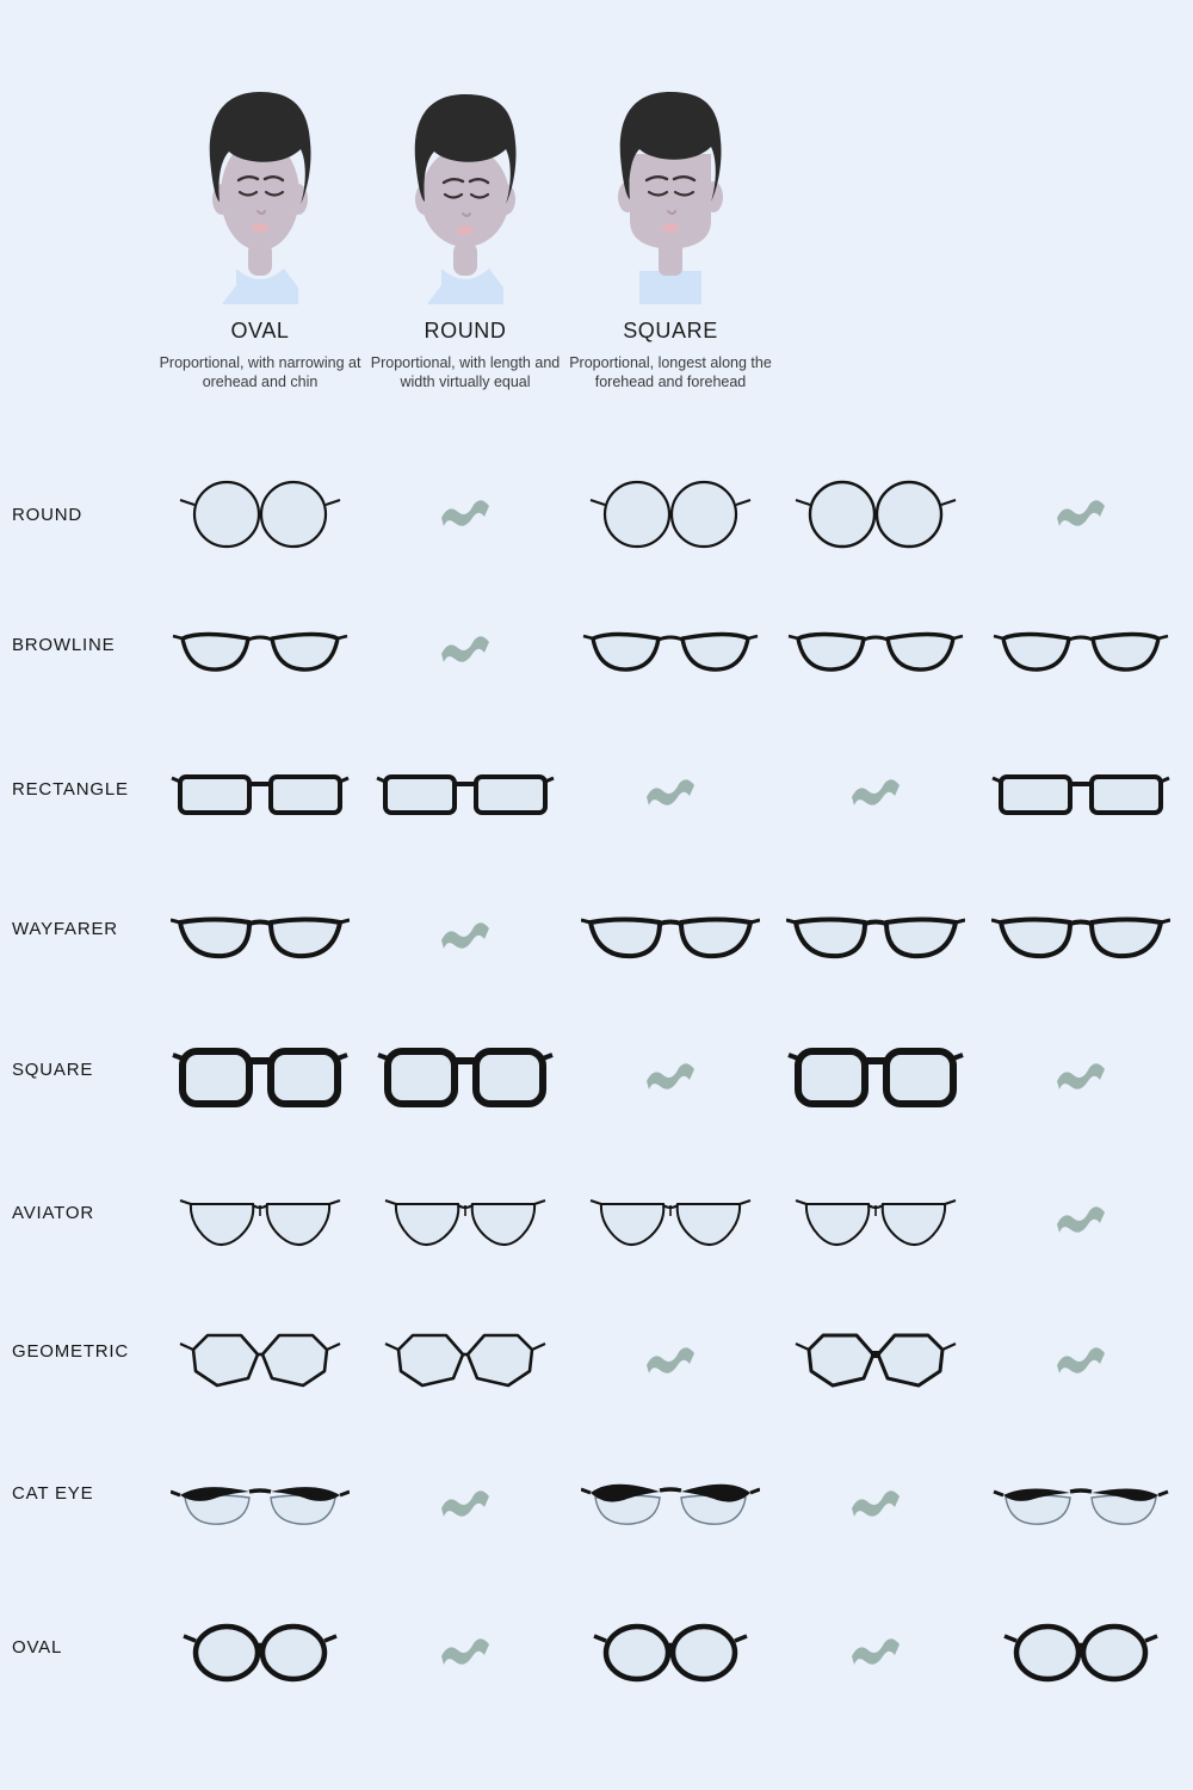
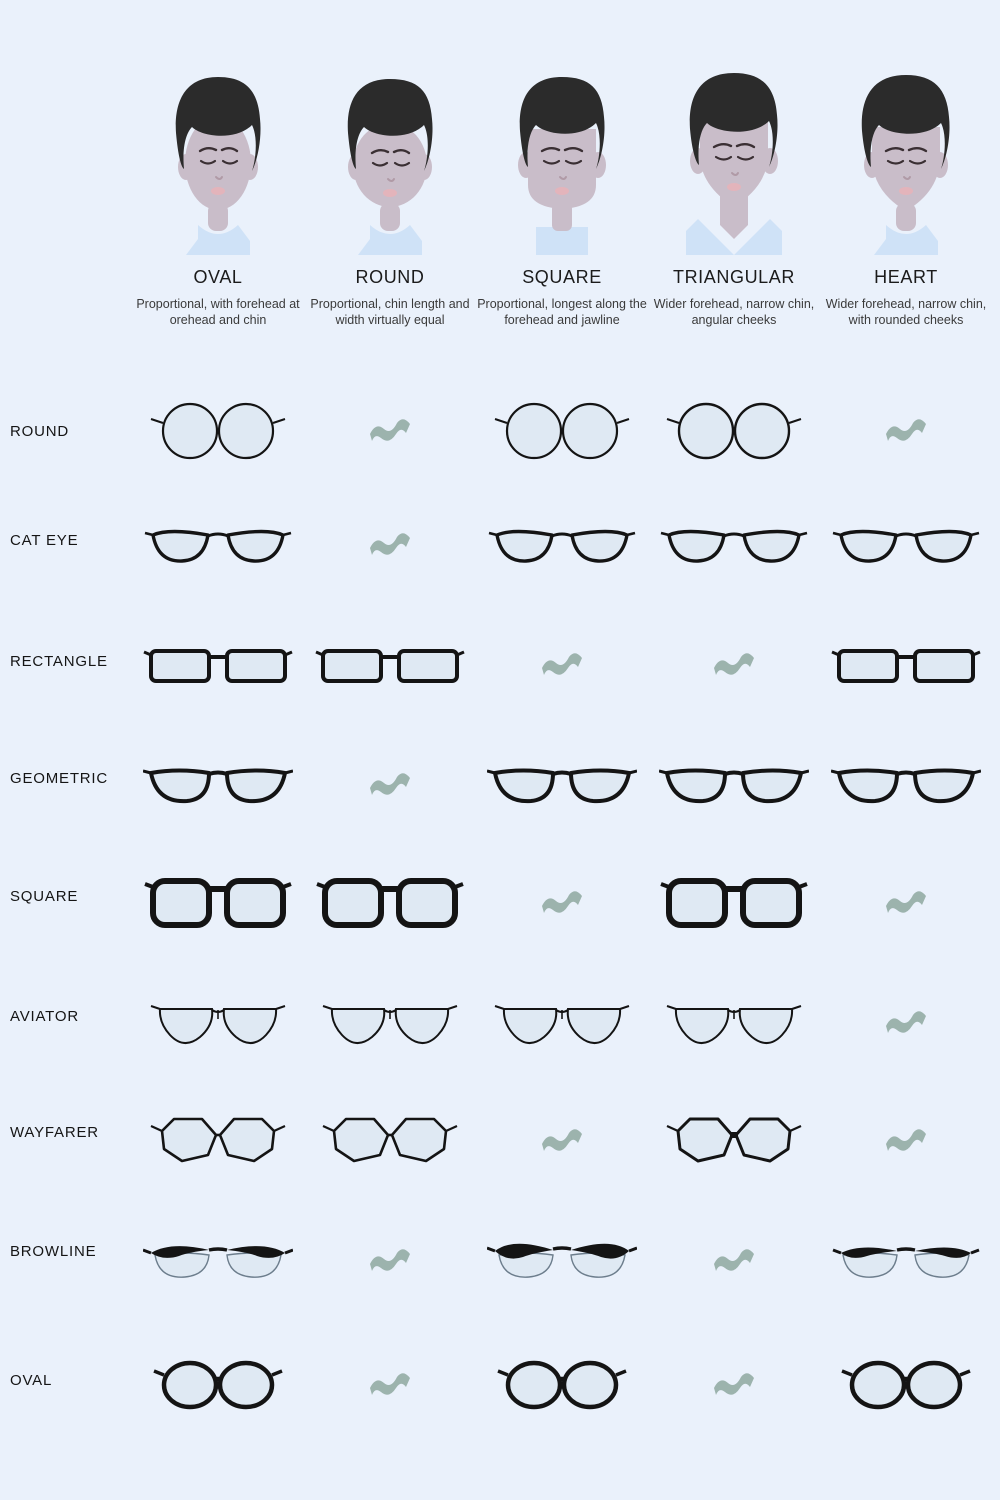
  OVAL
- Proportional, with narrowing at orehead and chin
+ Proportional, with forehead at orehead and chin
  ROUND
- Proportional, with length and width virtually equal
+ Proportional, chin length and width virtually equal
  SQUARE
- Proportional, longest along the forehead and forehead
+ Proportional, longest along the forehead and jawline
+ TRIANGULAR
+ Wider forehead, narrow chin, angular cheeks
+ HEART
+ Wider forehead, narrow chin, with rounded cheeks
  ROUND
- BROWLINE
+ CAT EYE
  RECTANGLE
- WAYFARER
+ GEOMETRIC
  SQUARE
  AVIATOR
- GEOMETRIC
+ WAYFARER
- CAT EYE
+ BROWLINE
  OVAL
